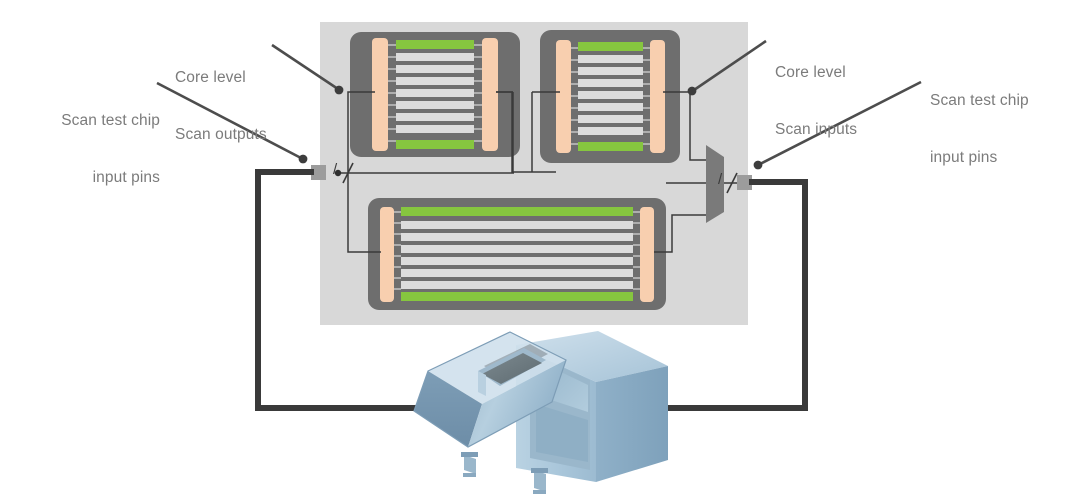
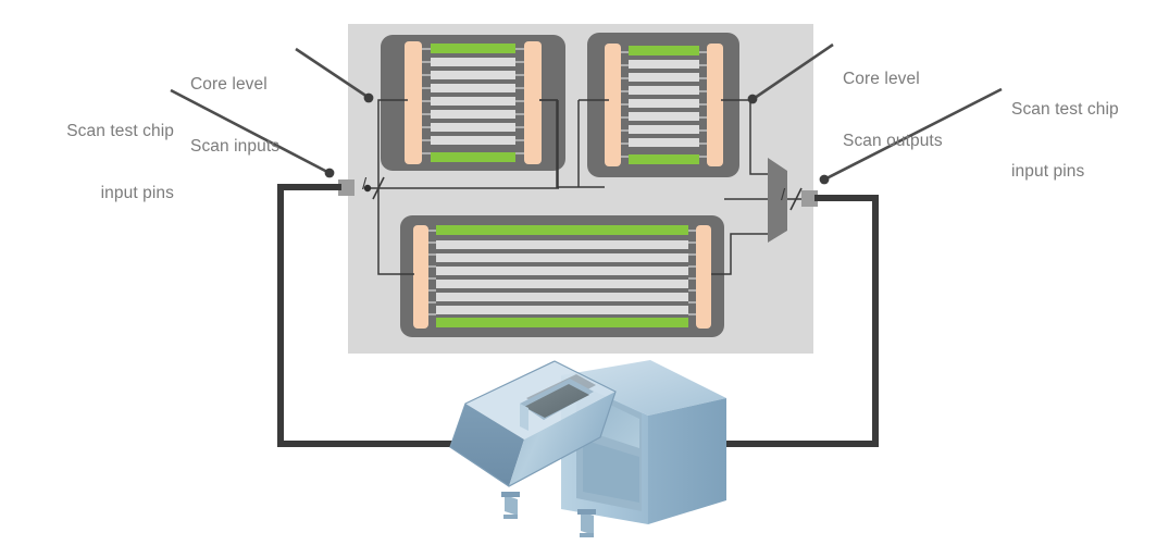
  Core level
- Scan outputs
+ Scan inputs
  Scan test chip
  input pins
  Core level
- Scan inputs
+ Scan outputs
  Scan test chip
  input pins
  /
  /
